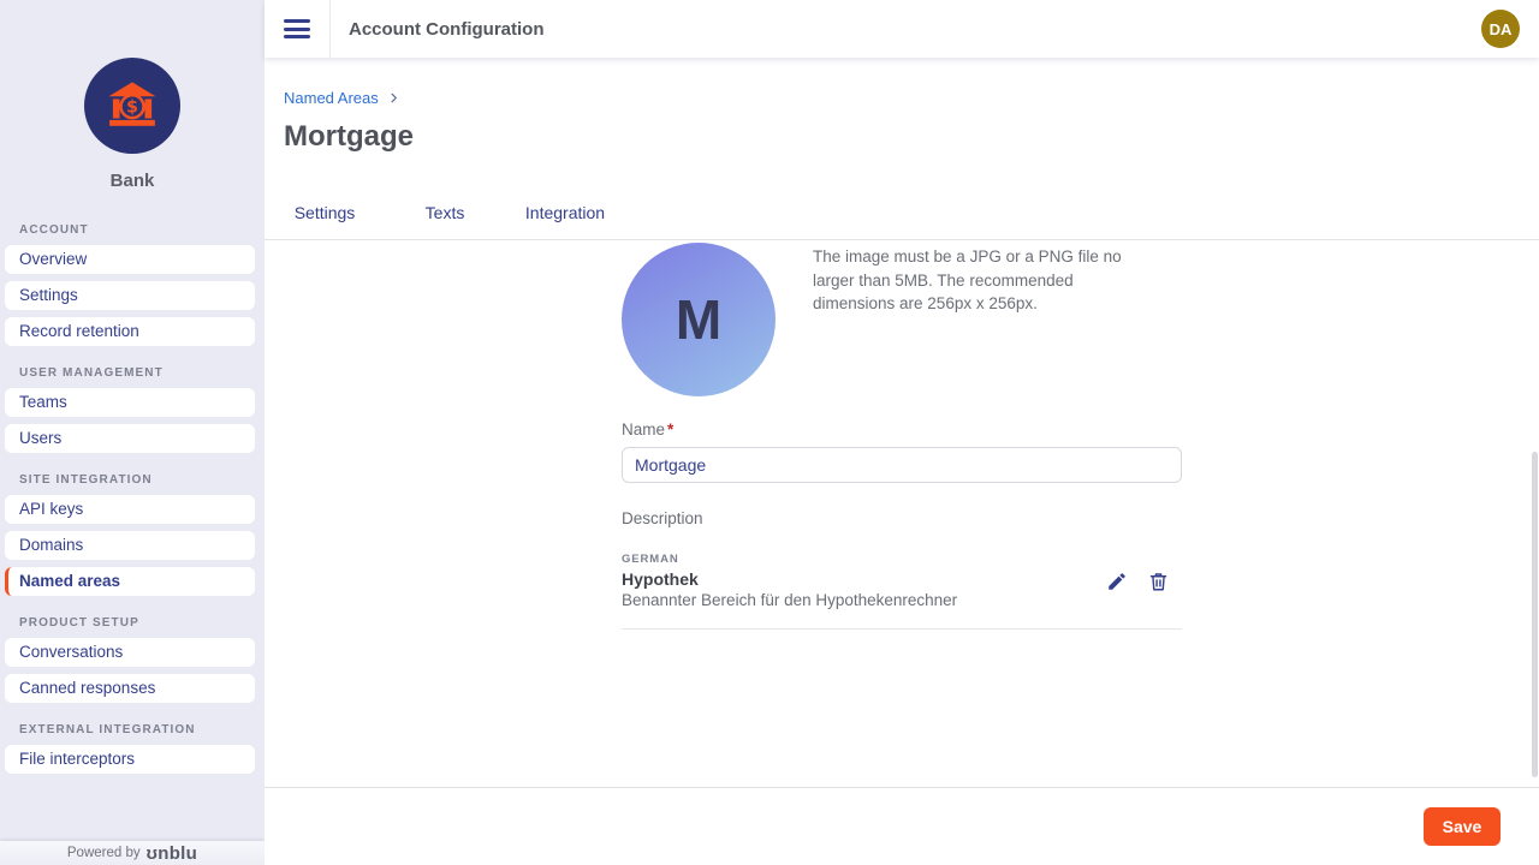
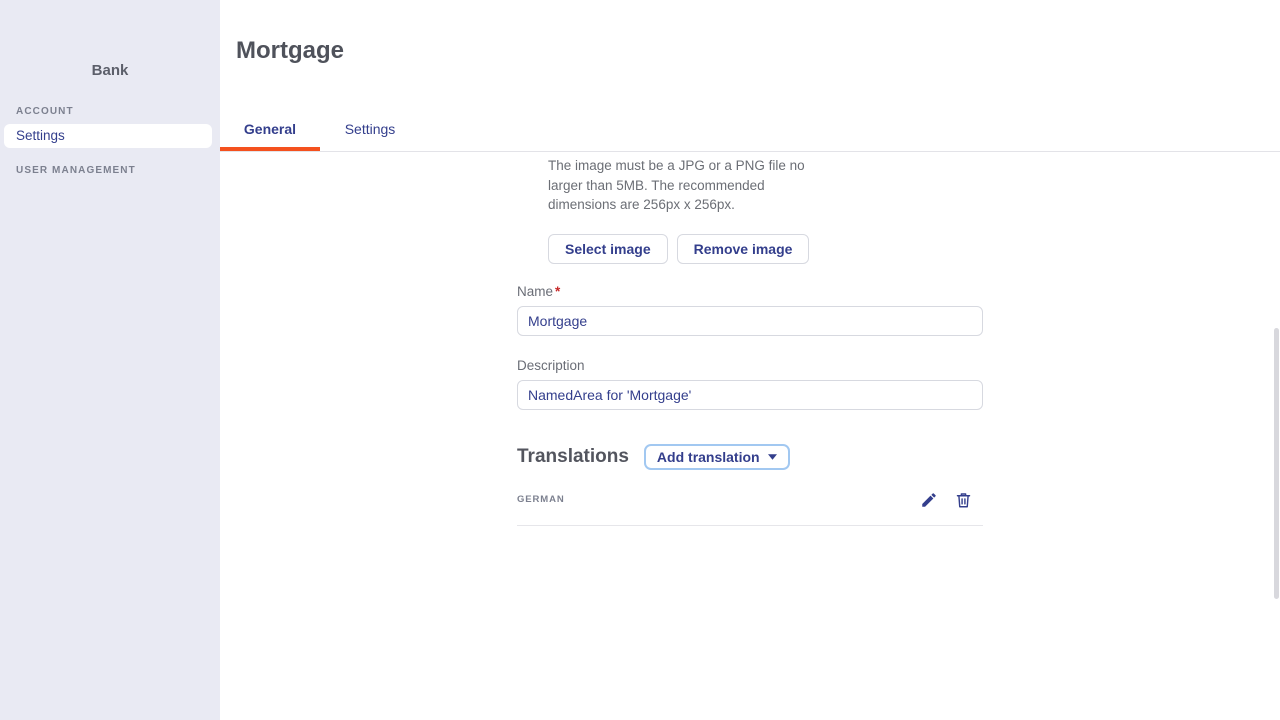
- $
  Bank
  ACCOUNT
- Overview
  Settings
- Record retention
  USER MANAGEMENT
- Teams
- Users
- SITE INTEGRATION
- API keys
- Domains
- Named areas
- PRODUCT SETUP
- Conversations
- Canned responses
- EXTERNAL INTEGRATION
- File interceptors
- Powered by
- ʊnblu
- Account Configuration
- DA
- Named Areas
  Mortgage
+ General
  Settings
- Texts
- Integration
- M
  The image must be a JPG or a PNG file no larger than 5MB. The recommended dimensions are 256px x 256px.
+ Select image
+ Remove image
  Name *
  Mortgage
  Description
+ NamedArea for 'Mortgage'
+ Translations
+ Add translation
  GERMAN
- Hypothek
- Benannter Bereich für den Hypothekenrechner
- Save
